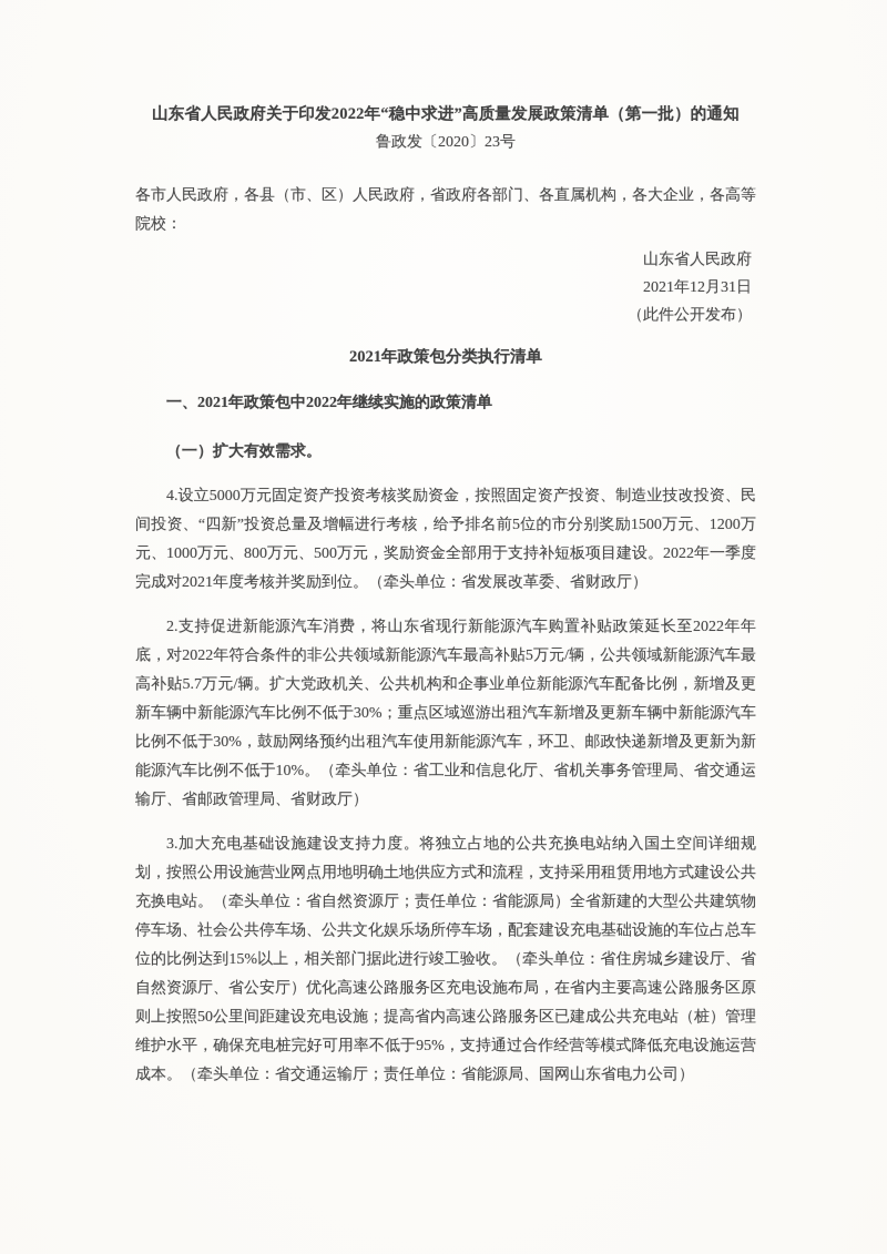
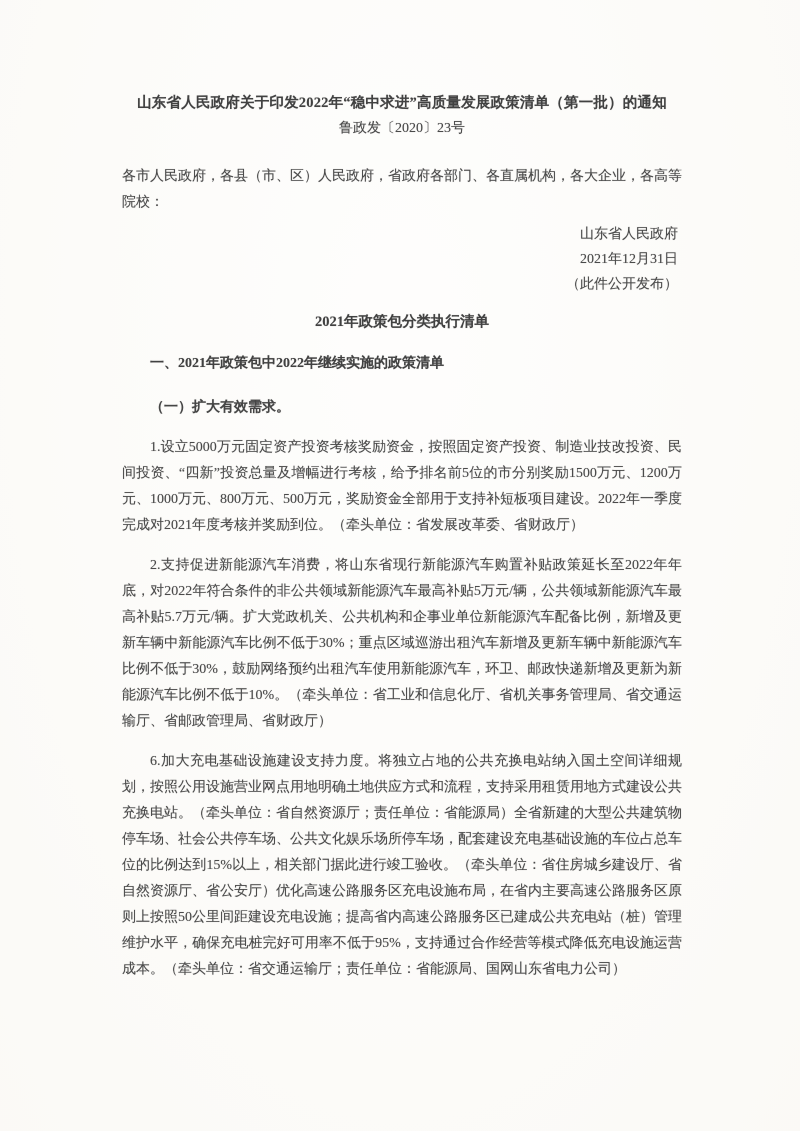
  山东省人民政府关于印发2022年“稳中求进”高质量发展政策清单（第一批）的通知
  鲁政发〔2020〕23号
  各市人民政府，各县（市、区）人民政府，省政府各部门、各直属机构，各大企业，各高等院校：
  山东省人民政府
  2021年12月31日
  （此件公开发布）
  2021年政策包分类执行清单
  一、2021年政策包中2022年继续实施的政策清单
  （一）扩大有效需求。
- 4.设立5000万元固定资产投资考核奖励资金，按照固定资产投资、制造业技改投资、民间投资、“四新”投资总量及增幅进行考核，给予排名前5位的市分别奖励1500万元、1200万元、1000万元、800万元、500万元，奖励资金全部用于支持补短板项目建设。2022年一季度完成对2021年度考核并奖励到位。（牵头单位：省发展改革委、省财政厅）
+ 1.设立5000万元固定资产投资考核奖励资金，按照固定资产投资、制造业技改投资、民间投资、“四新”投资总量及增幅进行考核，给予排名前5位的市分别奖励1500万元、1200万元、1000万元、800万元、500万元，奖励资金全部用于支持补短板项目建设。2022年一季度完成对2021年度考核并奖励到位。（牵头单位：省发展改革委、省财政厅）
  2.支持促进新能源汽车消费，将山东省现行新能源汽车购置补贴政策延长至2022年年底，对2022年符合条件的非公共领域新能源汽车最高补贴5万元/辆，公共领域新能源汽车最高补贴5.7万元/辆。扩大党政机关、公共机构和企事业单位新能源汽车配备比例，新增及更新车辆中新能源汽车比例不低于30%；重点区域巡游出租汽车新增及更新车辆中新能源汽车比例不低于30%，鼓励网络预约出租汽车使用新能源汽车，环卫、邮政快递新增及更新为新能源汽车比例不低于10%。（牵头单位：省工业和信息化厅、省机关事务管理局、省交通运输厅、省邮政管理局、省财政厅）
- 3.加大充电基础设施建设支持力度。将独立占地的公共充换电站纳入国土空间详细规划，按照公用设施营业网点用地明确土地供应方式和流程，支持采用租赁用地方式建设公共充换电站。（牵头单位：省自然资源厅；责任单位：省能源局）全省新建的大型公共建筑物停车场、社会公共停车场、公共文化娱乐场所停车场，配套建设充电基础设施的车位占总车位的比例达到15%以上，相关部门据此进行竣工验收。（牵头单位：省住房城乡建设厅、省自然资源厅、省公安厅）优化高速公路服务区充电设施布局，在省内主要高速公路服务区原则上按照50公里间距建设充电设施；提高省内高速公路服务区已建成公共充电站（桩）管理维护水平，确保充电桩完好可用率不低于95%，支持通过合作经营等模式降低充电设施运营成本。（牵头单位：省交通运输厅；责任单位：省能源局、国网山东省电力公司）
+ 6.加大充电基础设施建设支持力度。将独立占地的公共充换电站纳入国土空间详细规划，按照公用设施营业网点用地明确土地供应方式和流程，支持采用租赁用地方式建设公共充换电站。（牵头单位：省自然资源厅；责任单位：省能源局）全省新建的大型公共建筑物停车场、社会公共停车场、公共文化娱乐场所停车场，配套建设充电基础设施的车位占总车位的比例达到15%以上，相关部门据此进行竣工验收。（牵头单位：省住房城乡建设厅、省自然资源厅、省公安厅）优化高速公路服务区充电设施布局，在省内主要高速公路服务区原则上按照50公里间距建设充电设施；提高省内高速公路服务区已建成公共充电站（桩）管理维护水平，确保充电桩完好可用率不低于95%，支持通过合作经营等模式降低充电设施运营成本。（牵头单位：省交通运输厅；责任单位：省能源局、国网山东省电力公司）
